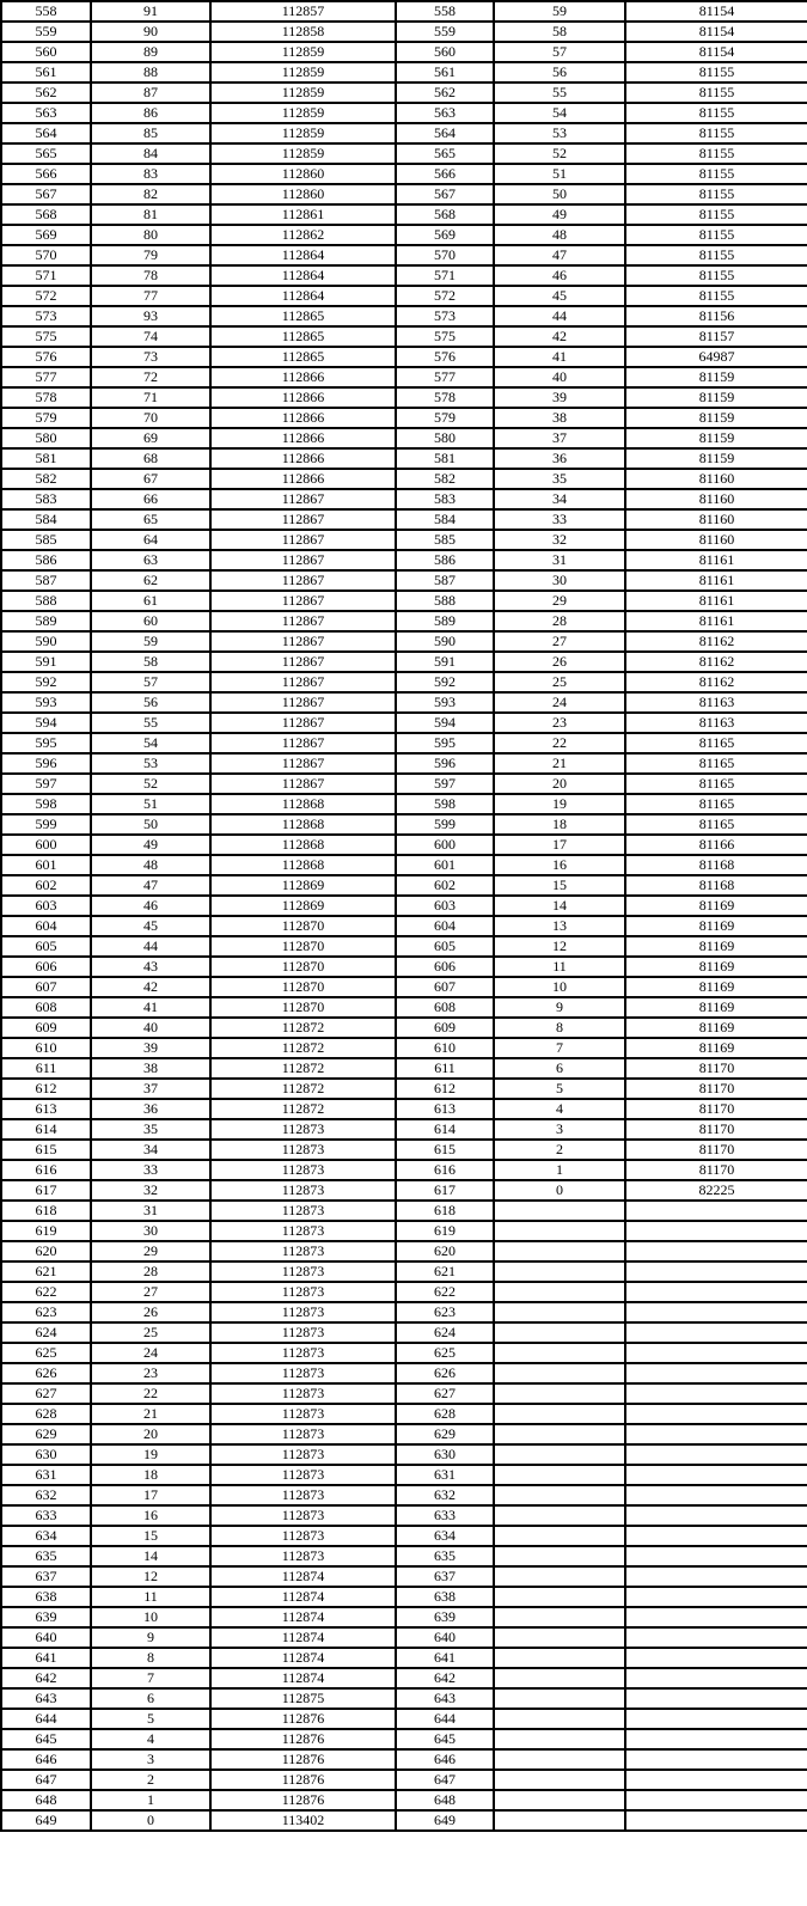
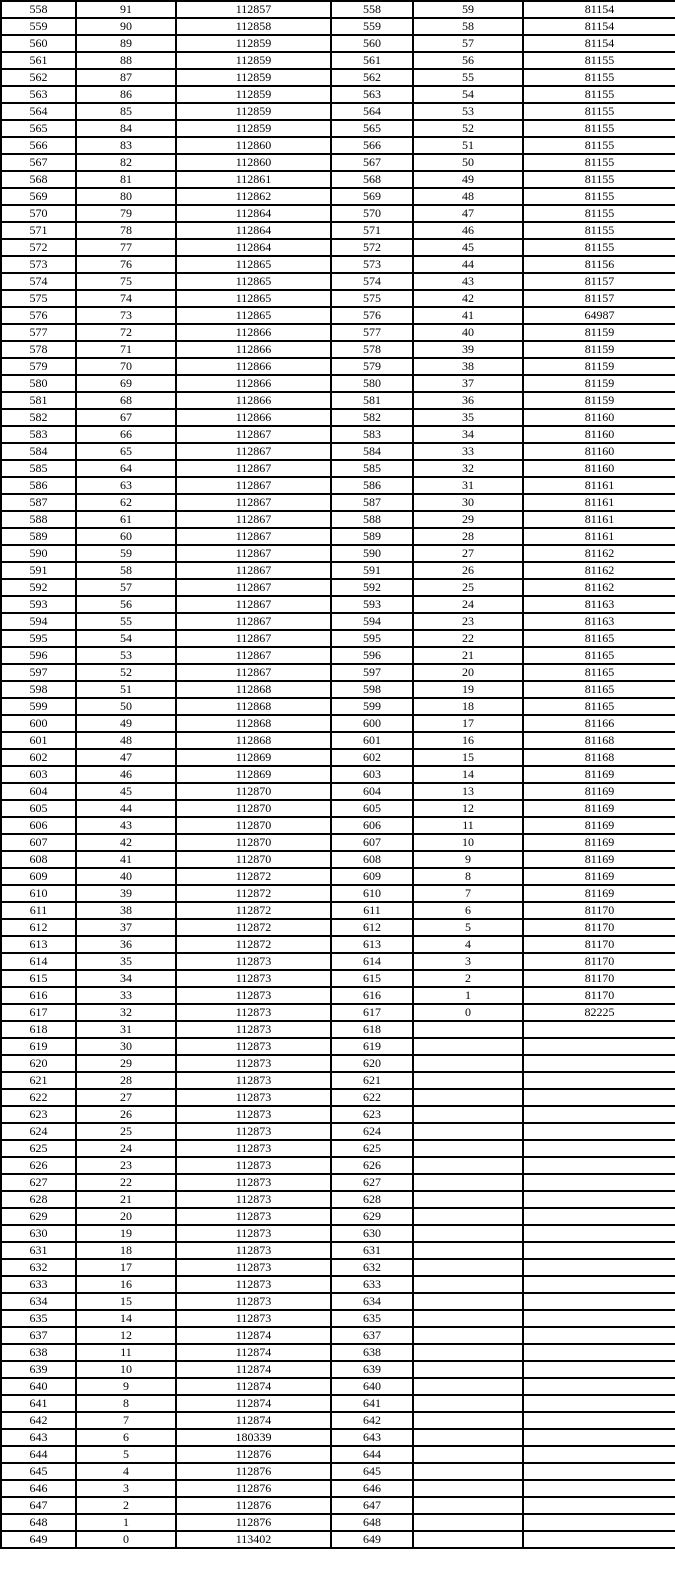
  558	91	112857	558	59	81154
  559	90	112858	559	58	81154
  560	89	112859	560	57	81154
  561	88	112859	561	56	81155
  562	87	112859	562	55	81155
  563	86	112859	563	54	81155
  564	85	112859	564	53	81155
  565	84	112859	565	52	81155
  566	83	112860	566	51	81155
  567	82	112860	567	50	81155
  568	81	112861	568	49	81155
  569	80	112862	569	48	81155
  570	79	112864	570	47	81155
  571	78	112864	571	46	81155
  572	77	112864	572	45	81155
- 573	93	112865	573	44	81156
+ 573	76	112865	573	44	81156
+ 574	75	112865	574	43	81157
  575	74	112865	575	42	81157
  576	73	112865	576	41	64987
  577	72	112866	577	40	81159
  578	71	112866	578	39	81159
  579	70	112866	579	38	81159
  580	69	112866	580	37	81159
  581	68	112866	581	36	81159
  582	67	112866	582	35	81160
  583	66	112867	583	34	81160
  584	65	112867	584	33	81160
  585	64	112867	585	32	81160
  586	63	112867	586	31	81161
  587	62	112867	587	30	81161
  588	61	112867	588	29	81161
  589	60	112867	589	28	81161
  590	59	112867	590	27	81162
  591	58	112867	591	26	81162
  592	57	112867	592	25	81162
  593	56	112867	593	24	81163
  594	55	112867	594	23	81163
  595	54	112867	595	22	81165
  596	53	112867	596	21	81165
  597	52	112867	597	20	81165
  598	51	112868	598	19	81165
  599	50	112868	599	18	81165
  600	49	112868	600	17	81166
  601	48	112868	601	16	81168
  602	47	112869	602	15	81168
  603	46	112869	603	14	81169
  604	45	112870	604	13	81169
  605	44	112870	605	12	81169
  606	43	112870	606	11	81169
  607	42	112870	607	10	81169
  608	41	112870	608	9	81169
  609	40	112872	609	8	81169
  610	39	112872	610	7	81169
  611	38	112872	611	6	81170
  612	37	112872	612	5	81170
  613	36	112872	613	4	81170
  614	35	112873	614	3	81170
  615	34	112873	615	2	81170
  616	33	112873	616	1	81170
  617	32	112873	617	0	82225
  618	31	112873	618
  619	30	112873	619
  620	29	112873	620
  621	28	112873	621
  622	27	112873	622
  623	26	112873	623
  624	25	112873	624
  625	24	112873	625
  626	23	112873	626
  627	22	112873	627
  628	21	112873	628
  629	20	112873	629
  630	19	112873	630
  631	18	112873	631
  632	17	112873	632
  633	16	112873	633
  634	15	112873	634
  635	14	112873	635
  637	12	112874	637
  638	11	112874	638
  639	10	112874	639
  640	9	112874	640
  641	8	112874	641
  642	7	112874	642
- 643	6	112875	643
+ 643	6	180339	643
  644	5	112876	644
  645	4	112876	645
  646	3	112876	646
  647	2	112876	647
  648	1	112876	648
  649	0	113402	649
